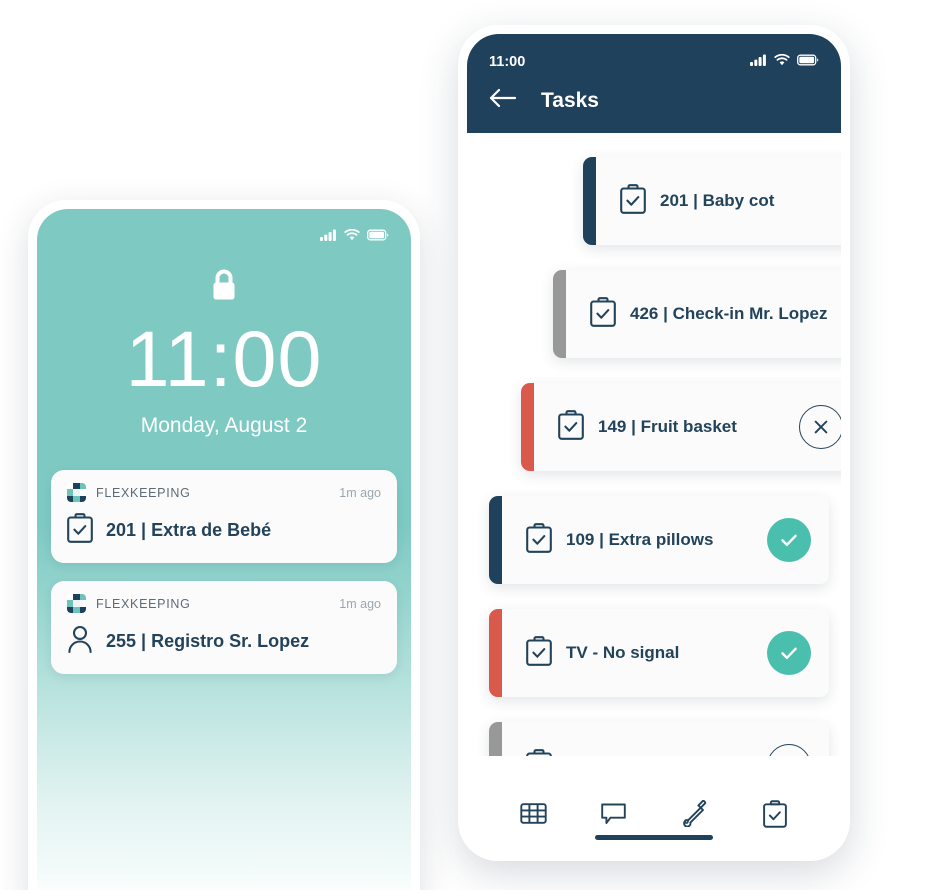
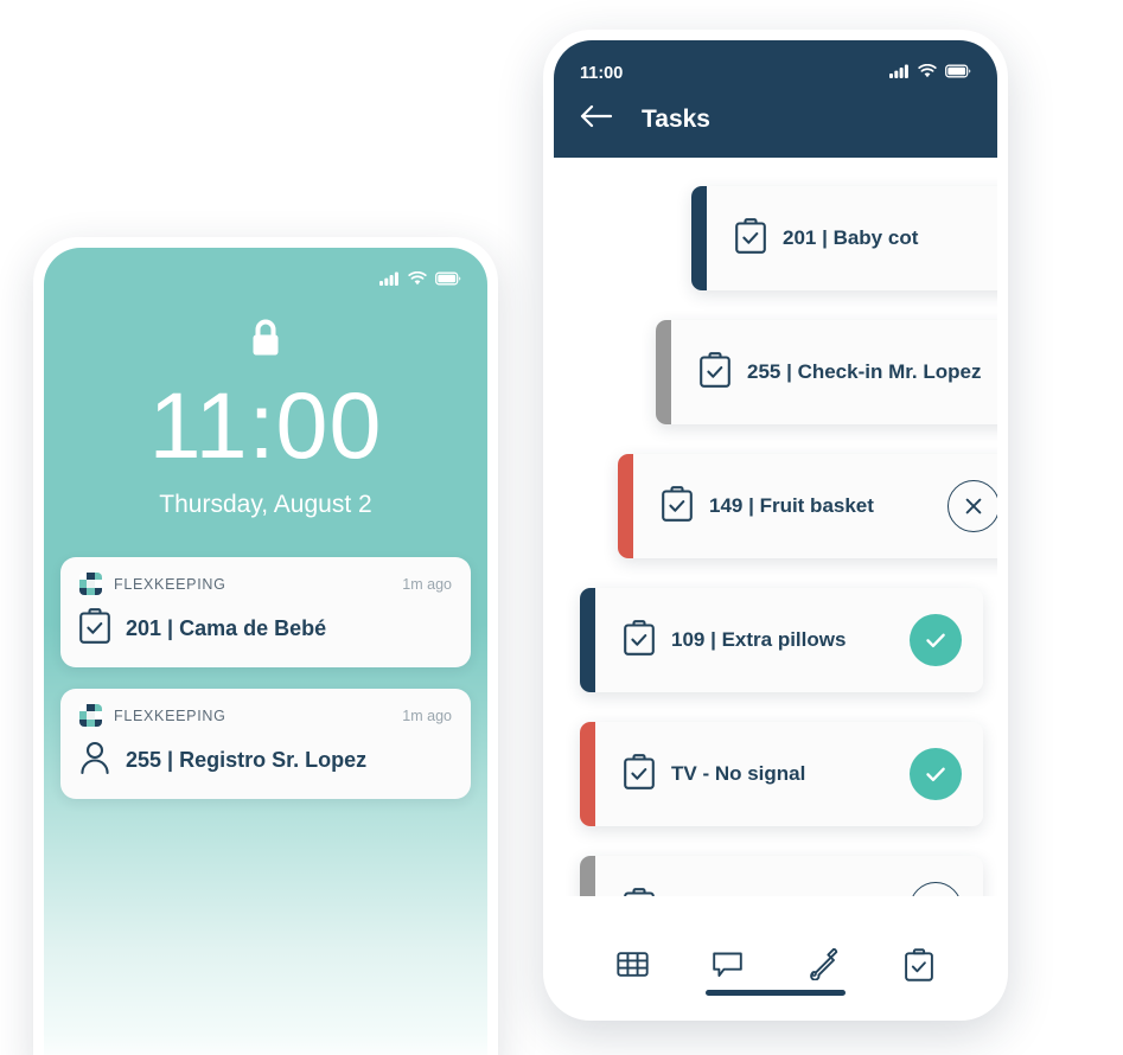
  11:00
- Monday, August 2
+ Thursday, August 2
  FLEXKEEPING
  1m ago
- 201 | Extra de Bebé
+ 201 | Cama de Bebé
  FLEXKEEPING
  1m ago
  255 | Registro Sr. Lopez
  11:00
  Tasks
  201 | Baby cot
- 426 | Check-in Mr. Lopez
+ 255 | Check-in Mr. Lopez
  149 | Fruit basket
  109 | Extra pillows
  TV - No signal
